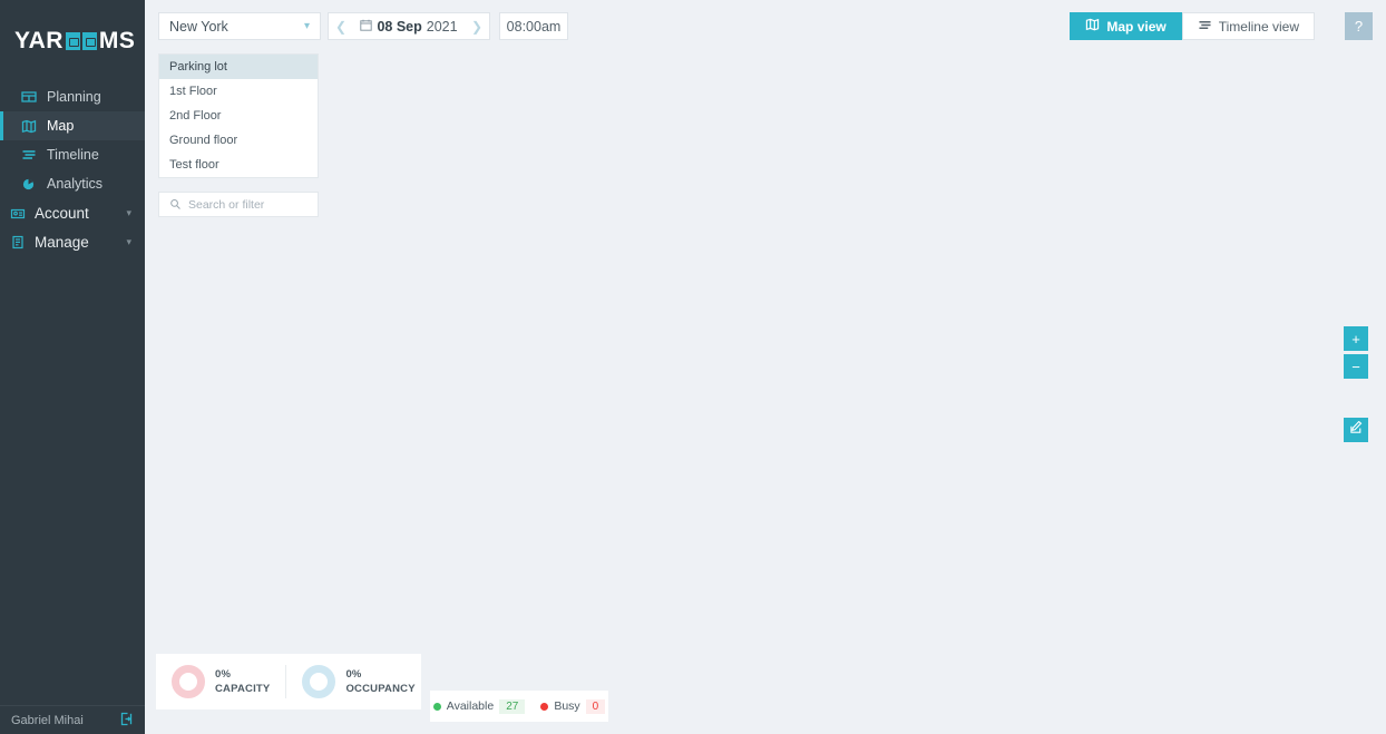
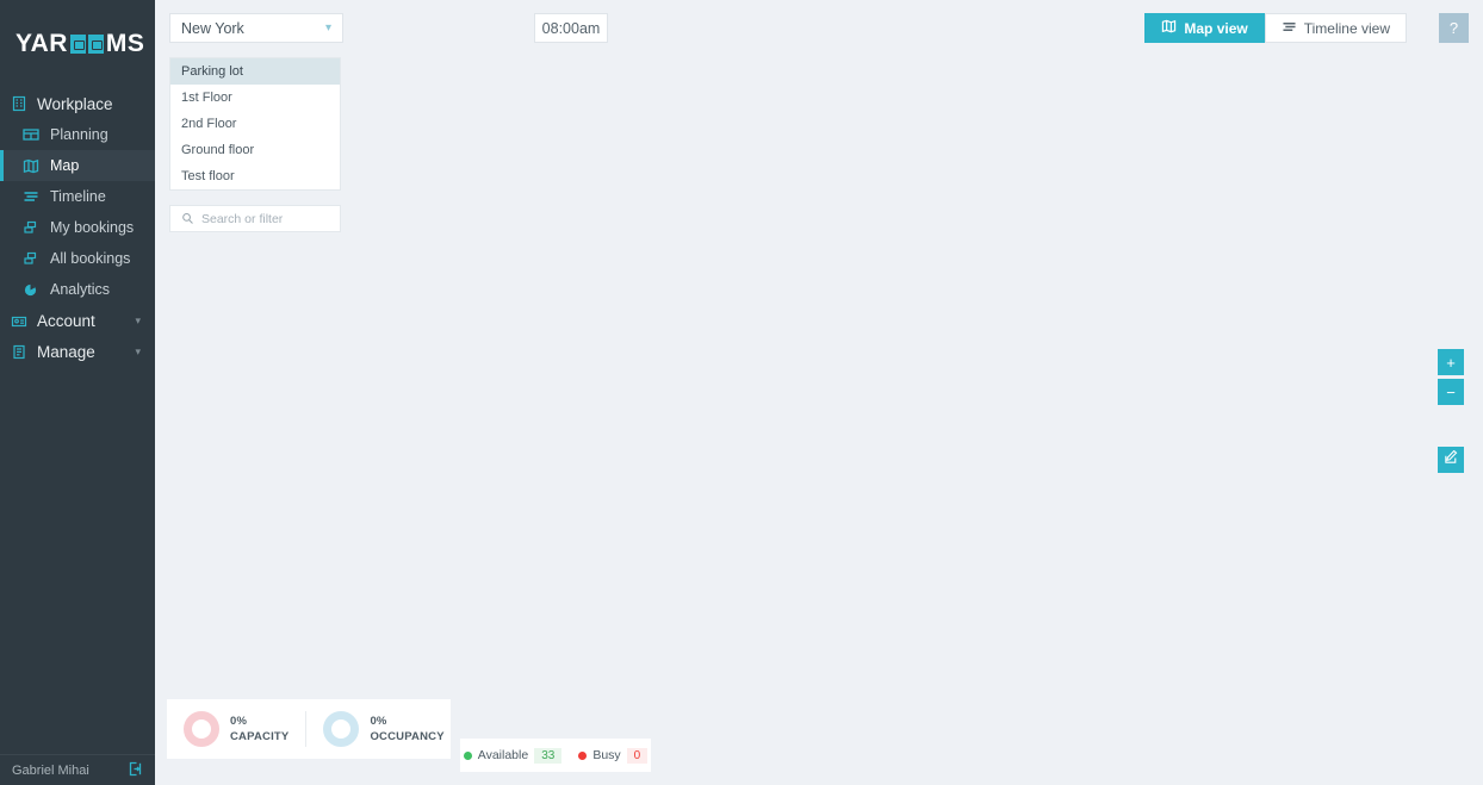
  YAR
  MS
+ Workplace
  Planning
  Map
  Timeline
+ My bookings
+ All bookings
  Analytics
  Account
  ▾
  Manage
  ▾
  Gabriel Mihai
  New York
  ▾
- ❮
- 08 Sep
- 2021
- ❯
  08:00am
  Map view
  Timeline view
  ?
  Parking lot
  1st Floor
  2nd Floor
  Ground floor
  Test floor
  Search or filter
  +
  −
  0%
  CAPACITY
  0%
  OCCUPANCY
  Available
- 27
+ 33
  Busy
  0
